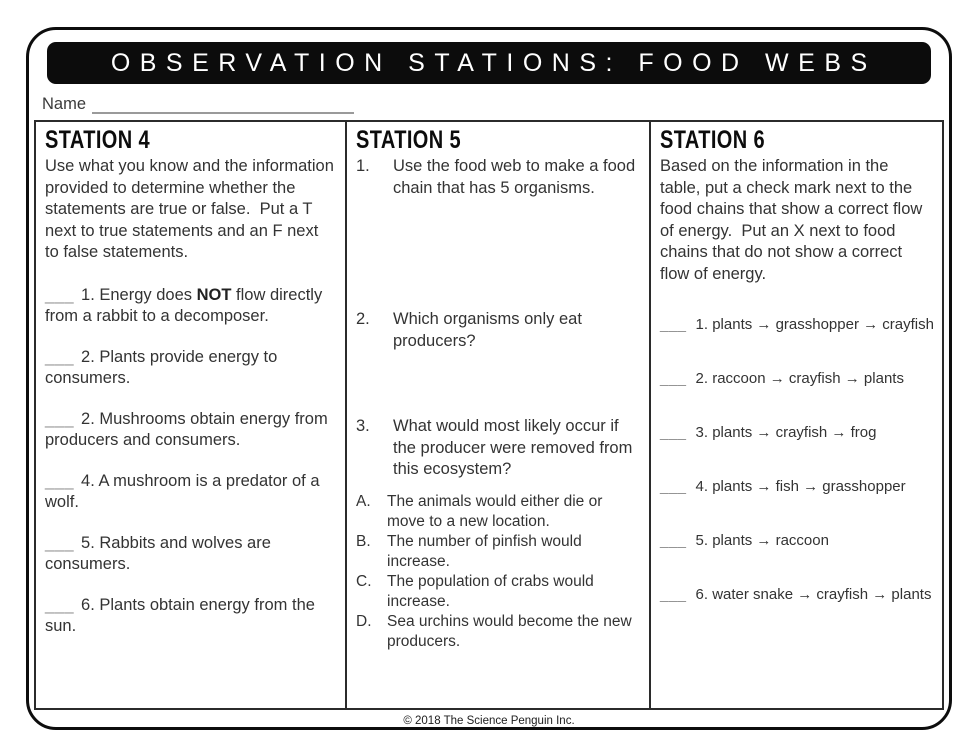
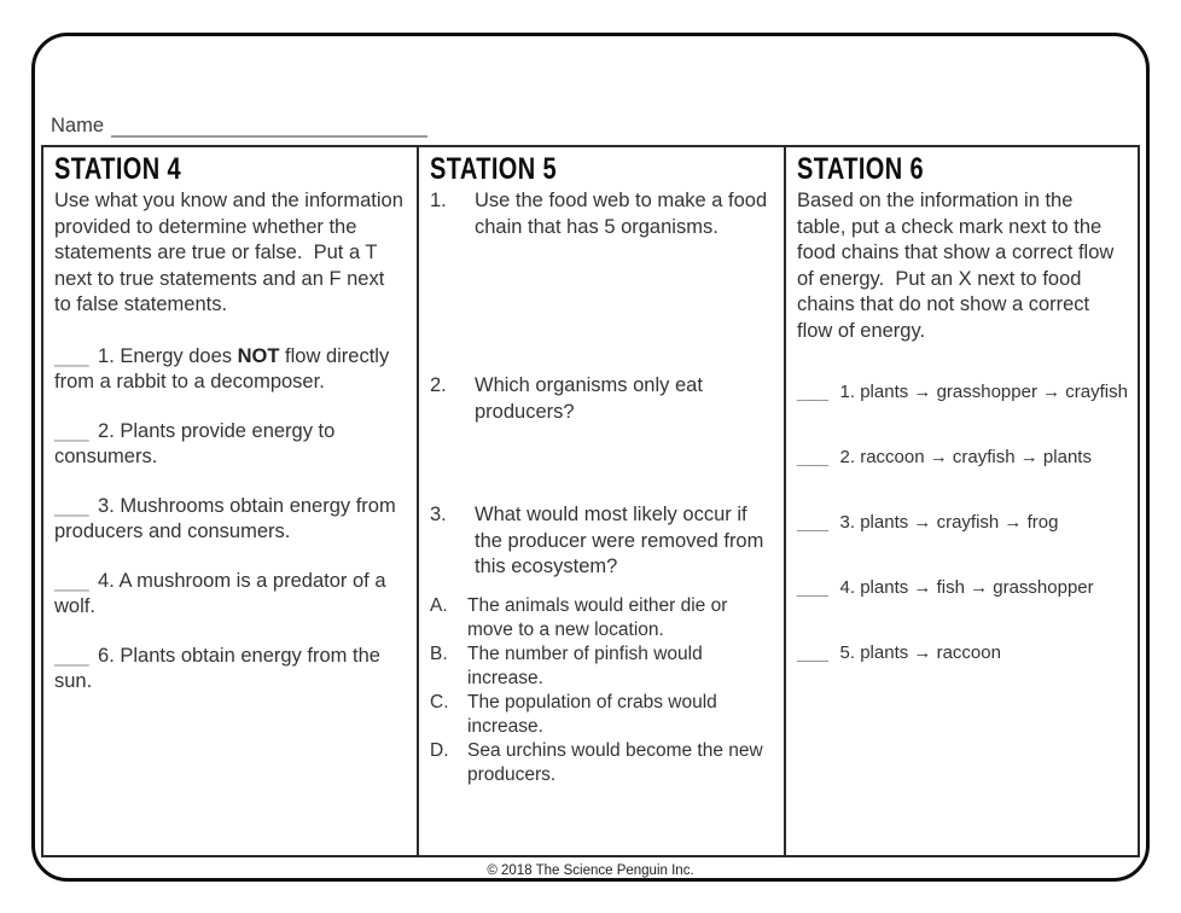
- OBSERVATION STATIONS: FOOD WEBS
  Name
  STATION 4
  Use what you know and the information provided to determine whether the statements are true or false. Put a T next to true statements and an F next to false statements.
  ___ 1. Energy does NOT flow directly from a rabbit to a decomposer.
  ___ 2. Plants provide energy to consumers.
- ___ 2. Mushrooms obtain energy from producers and consumers.
+ ___ 3. Mushrooms obtain energy from producers and consumers.
  ___ 4. A mushroom is a predator of a wolf.
- ___ 5. Rabbits and wolves are consumers.
  ___ 6. Plants obtain energy from the sun.
  STATION 5
  1.
  Use the food web to make a food chain that has 5 organisms.
  2.
  Which organisms only eat producers?
  3.
  What would most likely occur if the producer were removed from this ecosystem?
  A.
  The animals would either die or move to a new location.
  B.
  The number of pinfish would increase.
  C.
  The population of crabs would increase.
  D.
  Sea urchins would become the new producers.
  STATION 6
  Based on the information in the table, put a check mark next to the food chains that show a correct flow of energy. Put an X next to food chains that do not show a correct flow of energy.
  ___ 1. plants → grasshopper → crayfish
  ___ 2. raccoon → crayfish → plants
  ___ 3. plants → crayfish → frog
  ___ 4. plants → fish → grasshopper
  ___ 5. plants → raccoon
- ___ 6. water snake → crayfish → plants
  © 2018 The Science Penguin Inc.
